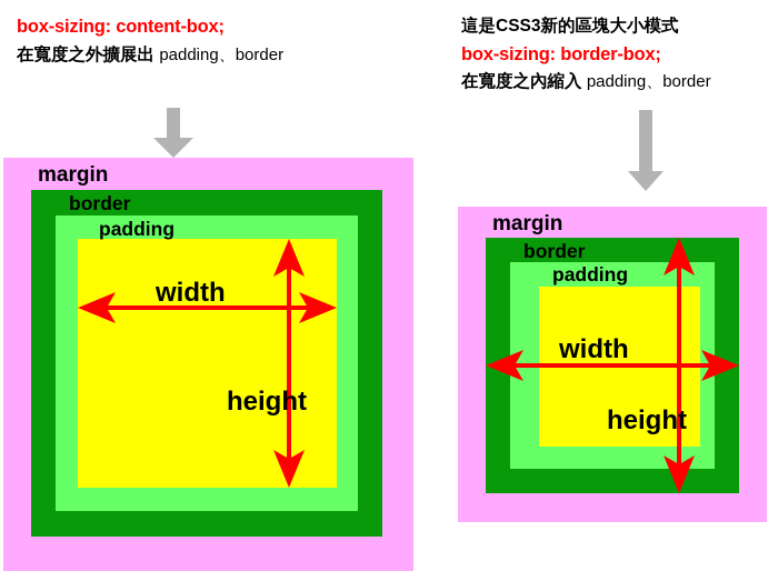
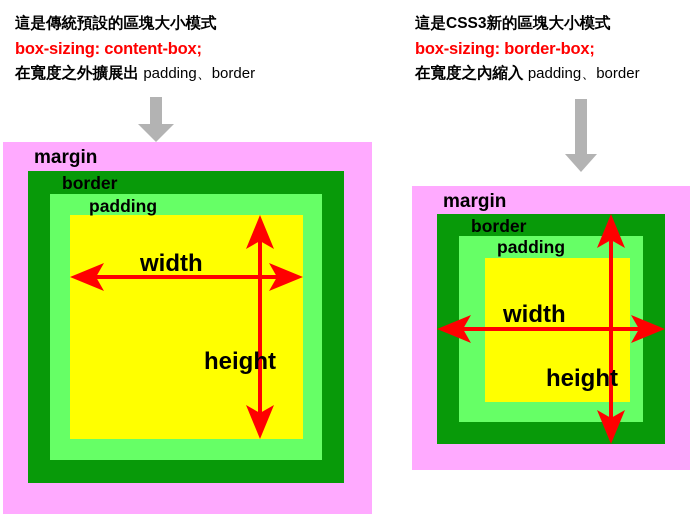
+ 這是傳統預設的區塊大小模式
  box-sizing: content-box;
  在寬度之外擴展出 padding、border
  margin
  border
  padding
  width
  height
  這是CSS3新的區塊大小模式
  box-sizing: border-box;
  在寬度之內縮入 padding、border
  margin
  border
  padding
  width
  height
